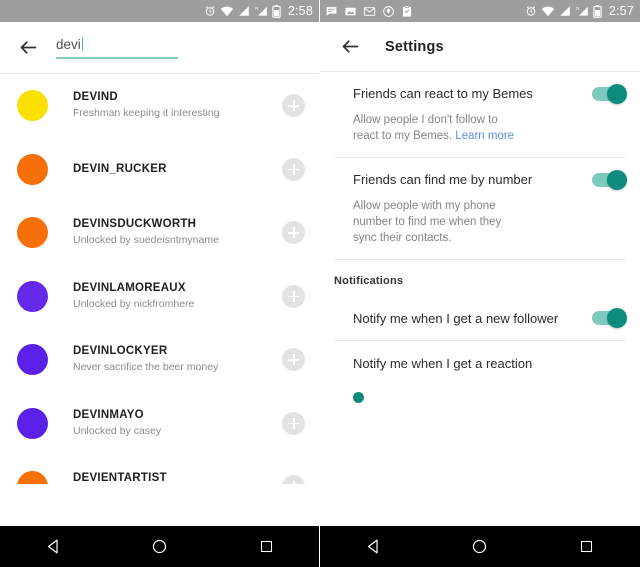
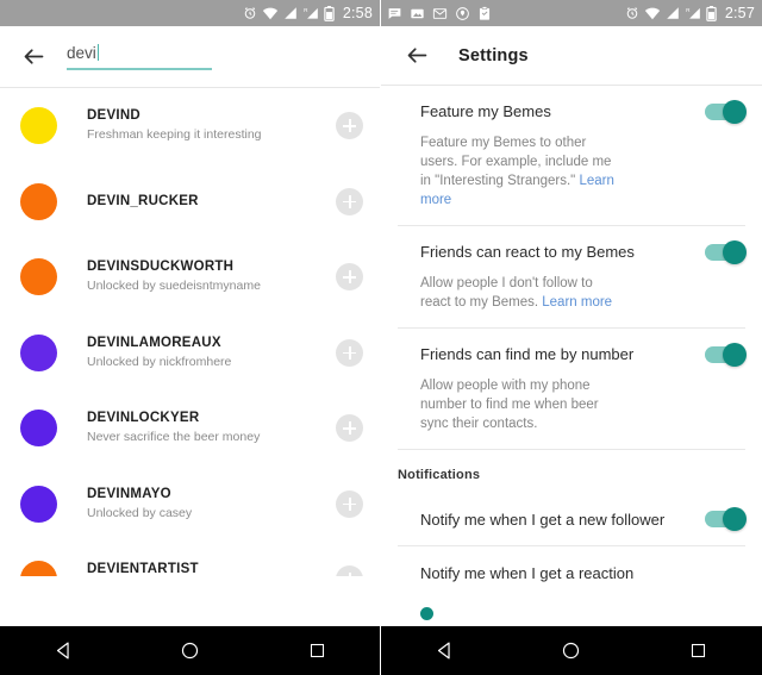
  2:58
  devi
  DEVIND
  Freshman keeping it interesting
  DEVIN_RUCKER
  DEVINSDUCKWORTH
  Unlocked by suedeisntmyname
  DEVINLAMOREAUX
  Unlocked by nickfromhere
  DEVINLOCKYER
  Never sacrifice the beer money
  DEVINMAYO
  Unlocked by casey
  DEVIENTARTIST
  2:57
  Settings
+ Feature my Bemes
+ Feature my Bemes to other users. For example, include me in "Interesting Strangers." Learn more
  Friends can react to my Bemes
  Allow people I don't follow to react to my Bemes. Learn more
  Friends can find me by number
- Allow people with my phone number to find me when they sync their contacts.
+ Allow people with my phone number to find me when beer sync their contacts.
  Notifications
  Notify me when I get a new follower
  Notify me when I get a reaction
